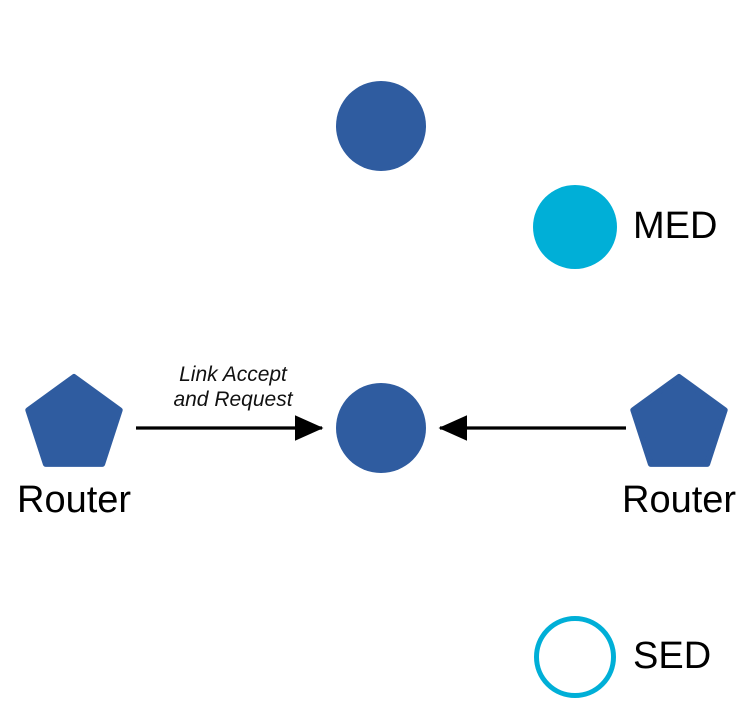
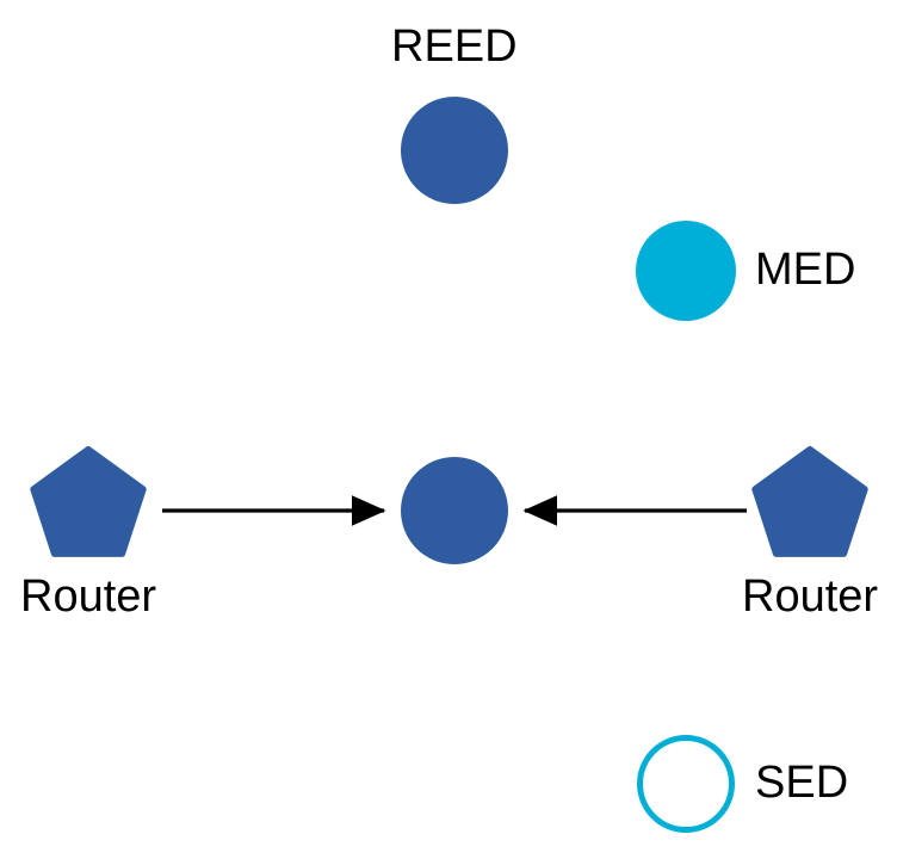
+ REED
  MED
  SED
  Router
  Router
- Link Accept
- and Request
